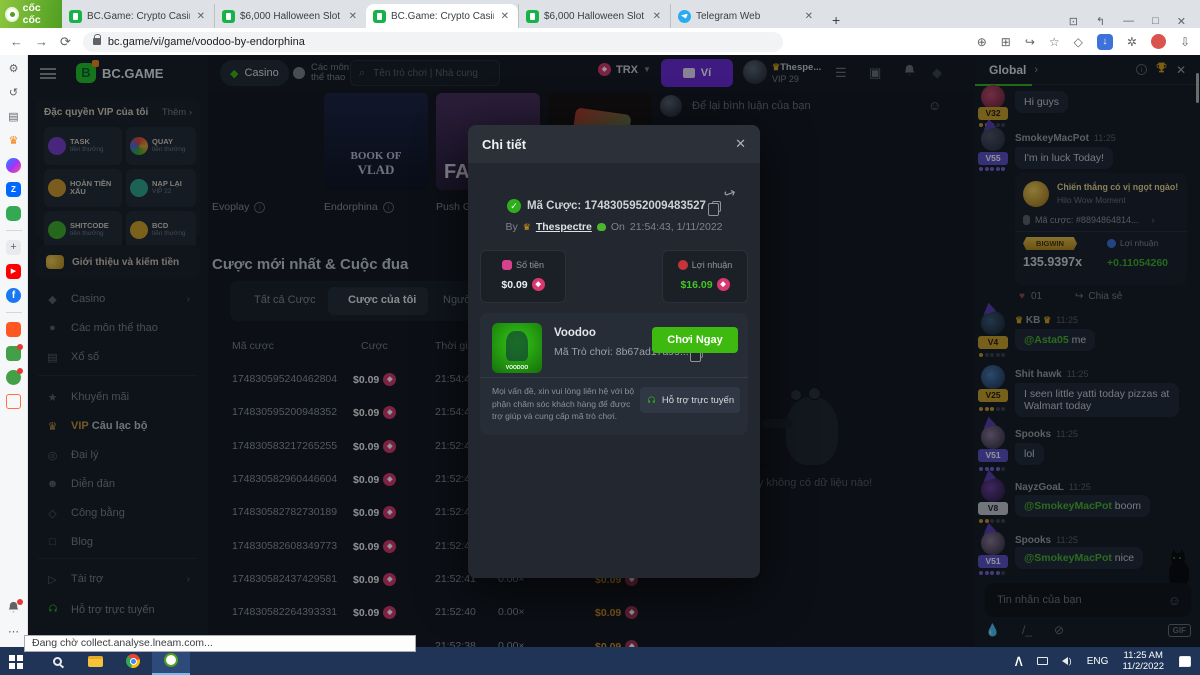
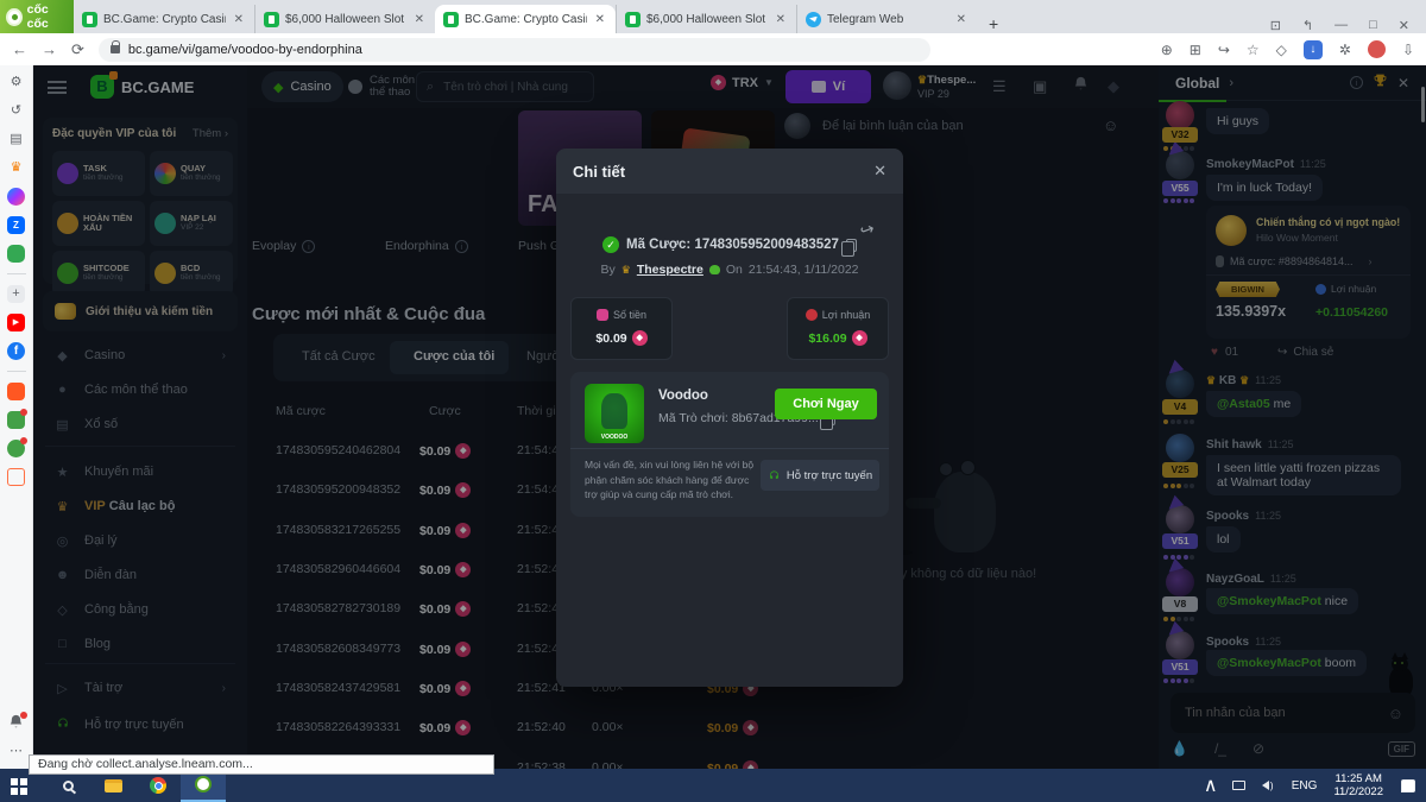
  cốc cốc
  BC.Game: Crypto Casi
  ✕
  $6,000 Halloween Slot
  ✕
  BC.Game: Crypto Casi
  ✕
  $6,000 Halloween Slot
  ✕
  Telegram Web
  ✕
  +
  ⊡
  ↰
  —
  □
  ✕
  ←
  →
  ⟳
  bc.game/vi/game/voodoo-by-endorphina
  ⊕
  ⊞
  ↪
  ☆
  ◇
  ↓
  ✲
  ⇩
  ⚙
  ↺
  ▤
  ♛
  Z
  +
  f
  ⋯
  B
  BC.GAME
  Đặc quyền VIP của tôi
  Thêm ›
  TASK
  QUAY
  HOÀN TIỀN XẤU
  NẠP LẠI
  SHITCODE
  BCD
  Giới thiệu và kiếm tiền
  ◆
  Casino
  ›
  ●
  Các môn thể thao
  ▤
  Xổ số
  ★
  Khuyến mãi
  ♛
  VIP Câu lạc bộ
  ◎
  Đại lý
  ☻
  Diễn đàn
  ◇
  Công bằng
  □
  Blog
  ▷
  Tài trợ
  ›
  Hỗ trợ trực tuyến
  ◆
  Casino
  Các môn thể thao
  ⌕
  Tên trò chơi | Nhà cung
  TRX
  ▼
  Ví
  ♛Thespe...
  VIP 29
  ☰
  ▣
  ◆
- BOOK OF
- VLAD
  Evoplay
  Endorphina
  Để lại bình luận của bạn
  ☺
  Cược mới nhất & Cuộc đua
  Tất cả Cược
  Cược của tôi
  Mã cược
  Cược
  Thời gi
  174830595240462804
  $0.09
  21:54:
  174830595200948352
  $0.09
  21:54:
  174830583217265255
  $0.09
  21:52:
  174830582960446604
  $0.09
  21:52:
  174830582782730189
  $0.09
  21:52:
  174830582608349773
  $0.09
  21:52:
  174830582437429581
  $0.09
  21:52:41
  0.00×
  $0.09
  174830582264393331
  $0.09
  21:52:40
  0.00×
  $0.09
  21:52:38
  0.00×
  y không có dữ liệu nào!
  Chi tiết
  ✕
  ✓
  Mã Cược: 1748305952009483527
  By
  ♛
  Thespectre
  On
  21:54:43, 1/11/2022
  Số tiền
  $0.09
  Lợi nhuận
  $16.09
  Voodoo
  Chơi Ngay
  Mọi vấn đề, xin vui lòng liên hệ với bộ phận chăm sóc khách hàng để được trợ giúp và cung cấp mã trò chơi.
  Hỗ trợ trực tuyến
  Global
  ›
  ✕
  V32
  Hi guys
  SmokeyMacPot 11:25
  V55
  I'm in luck Today!
  Chiến thắng có vị ngọt ngào!
  Hilo Wow Moment
  Mã cược: #8894864814...
  ›
  BIGWIN
  Lợi nhuận
  135.9397x
  +0.11054260
  ♥
  01
  ↪
  Chia sẻ
  ♛ KB ♛ 11:25
  V4
  @Asta05 me
  Shit hawk 11:25
  V25
- I seen little yatti today pizzas at Walmart today
+ I seen little yatti frozen pizzas at Walmart today
  Spooks 11:25
  V51
  lol
  NayzGoaL 11:25
  V8
- @SmokeyMacPot boom
+ @SmokeyMacPot nice
  Spooks 11:25
  V51
- @SmokeyMacPot nice
+ @SmokeyMacPot boom
  Tin nhắn của bạn
  ☺
  💧
  /_
  ⊘
  GIF
  Đang chờ collect.analyse.lneam.com...
  ∧
  )
  ENG
  11:25 AM
  11/2/2022
